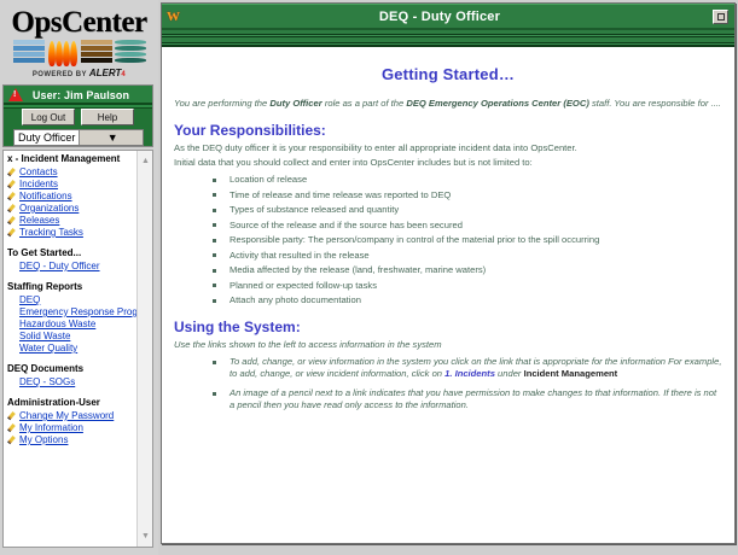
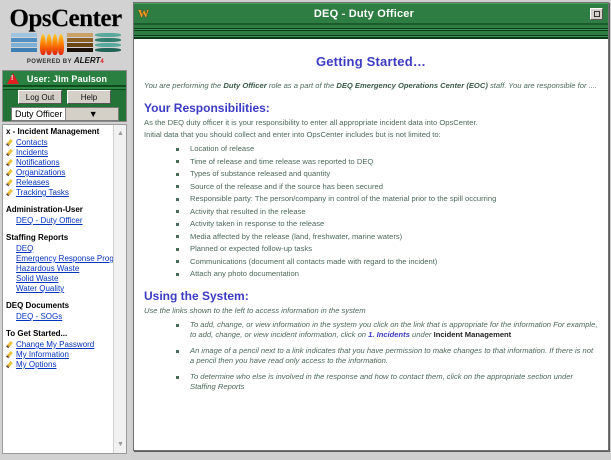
  OpsCenter
  User: Jim Paulson
  Log Out
  Help
  Duty Officer
  ▼
  x - Incident Management
  Contacts
  Incidents
  Notifications
  Organizations
  Releases
  Tracking Tasks
- To Get Started...
+ Administration-User
  DEQ - Duty Officer
  Staffing Reports
  DEQ
  Emergency Response Prog
  Hazardous Waste
  Solid Waste
  Water Quality
  DEQ Documents
  DEQ - SOGs
- Administration-User
+ To Get Started...
  Change My Password
  My Information
  My Options
  W
  DEQ - Duty Officer
  Getting Started…
  You are performing the Duty Officer role as a part of the DEQ Emergency Operations Center (EOC) staff. You are responsible for ....
  Your Responsibilities:
  As the DEQ duty officer it is your responsibility to enter all appropriate incident data into OpsCenter.
  Initial data that you should collect and enter into OpsCenter includes but is not limited to:
  Location of release
  Time of release and time release was reported to DEQ
  Types of substance released and quantity
  Source of the release and if the source has been secured
  Responsible party: The person/company in control of the material prior to the spill occurring
  Activity that resulted in the release
+ Activity taken in response to the release
  Media affected by the release (land, freshwater, marine waters)
  Planned or expected follow-up tasks
+ Communications (document all contacts made with regard to the incident)
  Attach any photo documentation
  Using the System:
  Use the links shown to the left to access information in the system
  To add, change, or view information in the system you click on the link that is appropriate for the information For example, to add, change, or view incident information, click on 1. Incidents under Incident Management
  An image of a pencil next to a link indicates that you have permission to make changes to that information. If there is not a pencil then you have read only access to the information.
+ To determine who else is involved in the response and how to contact them, click on the appropriate section under Staffing Reports
